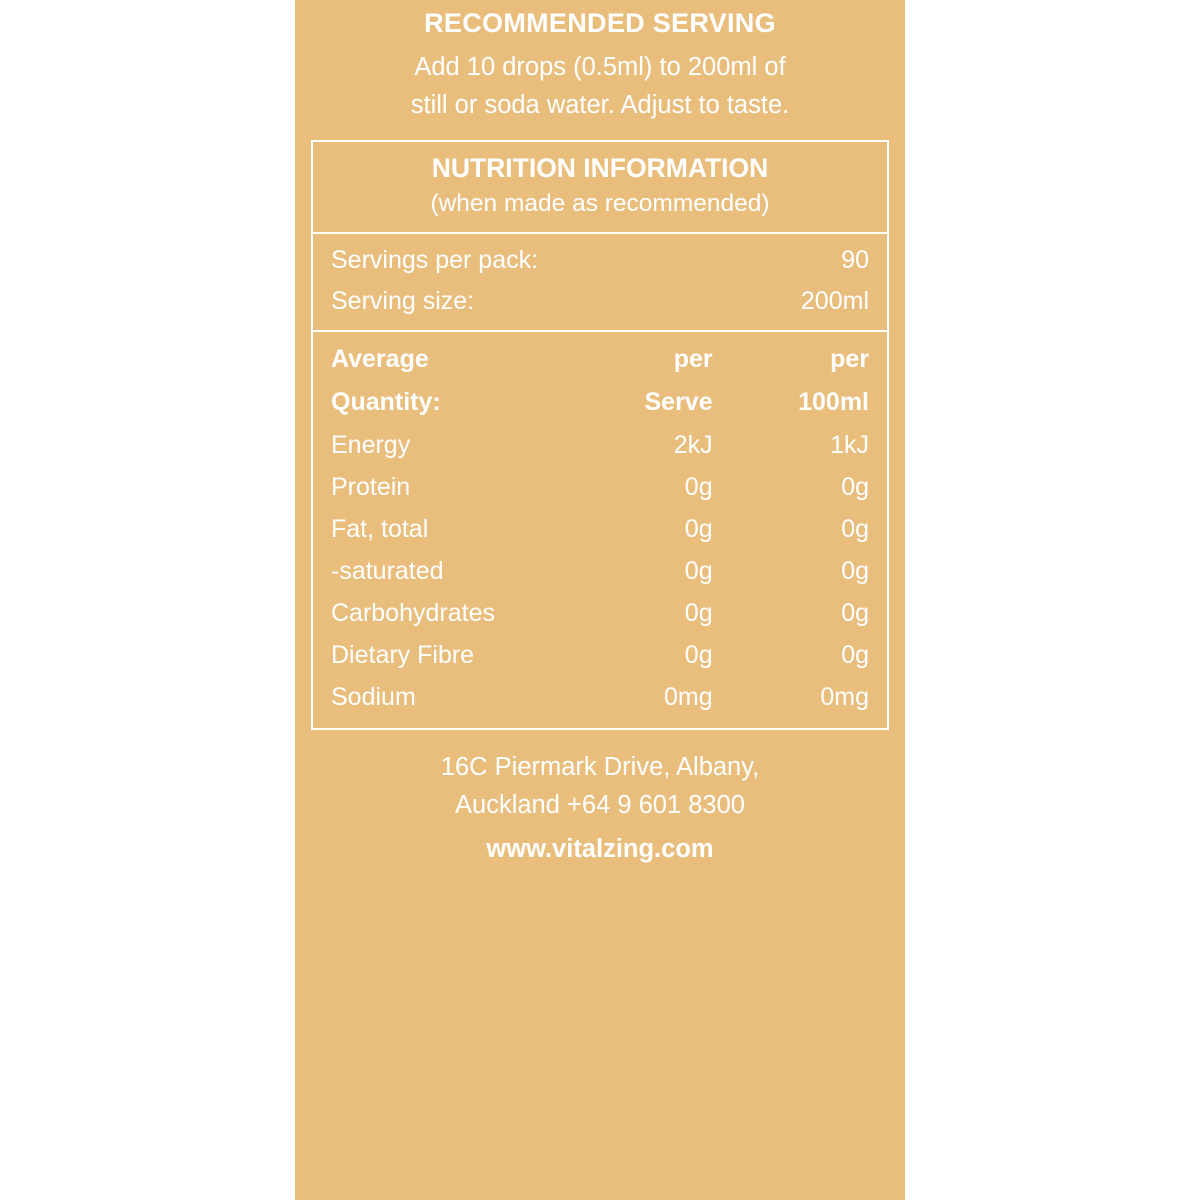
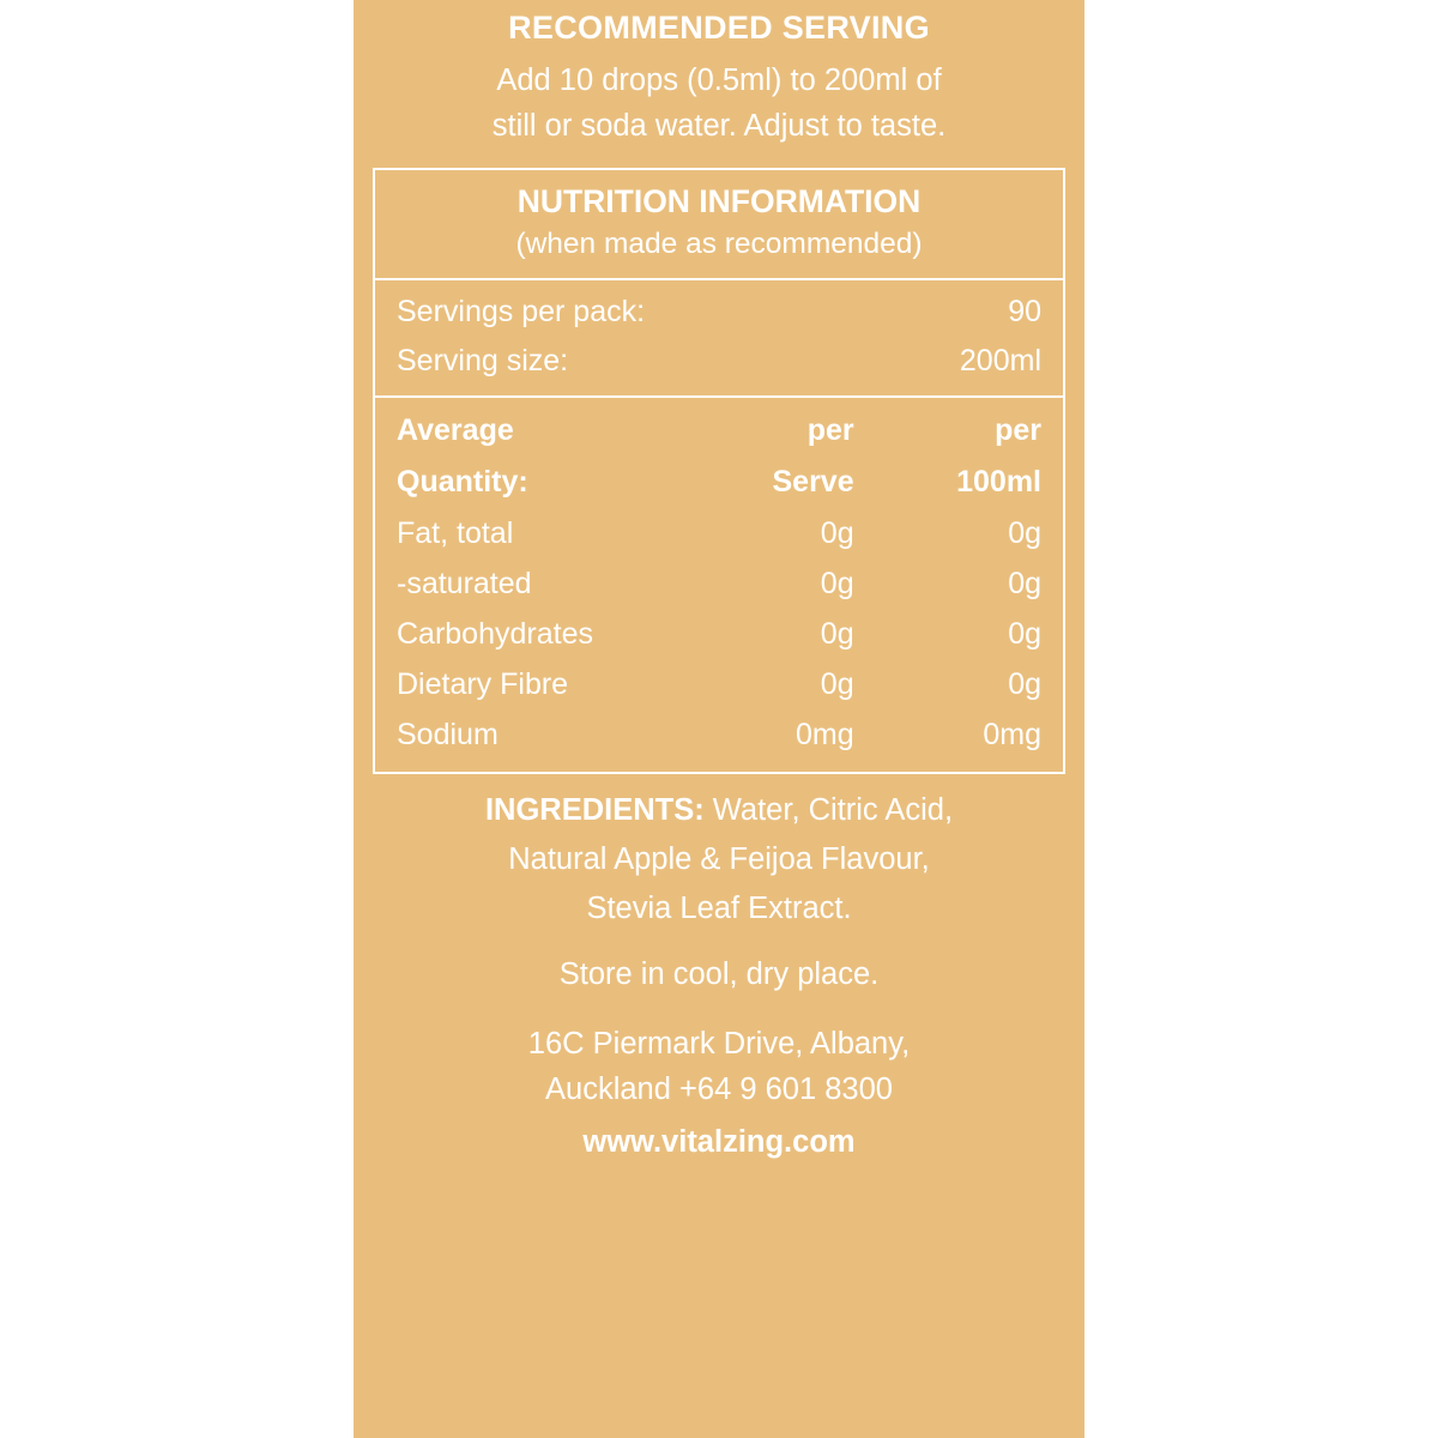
  RECOMMENDED SERVING
  Add 10 drops (0.5ml) to 200ml of
  still or soda water. Adjust to taste.
  NUTRITION INFORMATION
  (when made as recommended)
  Servings per pack:
  90
  Serving size:
  200ml
  Average	per	per
  Quantity:	Serve	100ml
- Energy	2kJ	1kJ
- Protein	0g	0g
  Fat, total	0g	0g
  -saturated	0g	0g
  Carbohydrates	0g	0g
  Dietary Fibre	0g	0g
  Sodium	0mg	0mg
+ INGREDIENTS: Water, Citric Acid,
+ Natural Apple & Feijoa Flavour,
+ Stevia Leaf Extract.
+ Store in cool, dry place.
  16C Piermark Drive, Albany,
  Auckland +64 9 601 8300
  www.vitalzing.com
